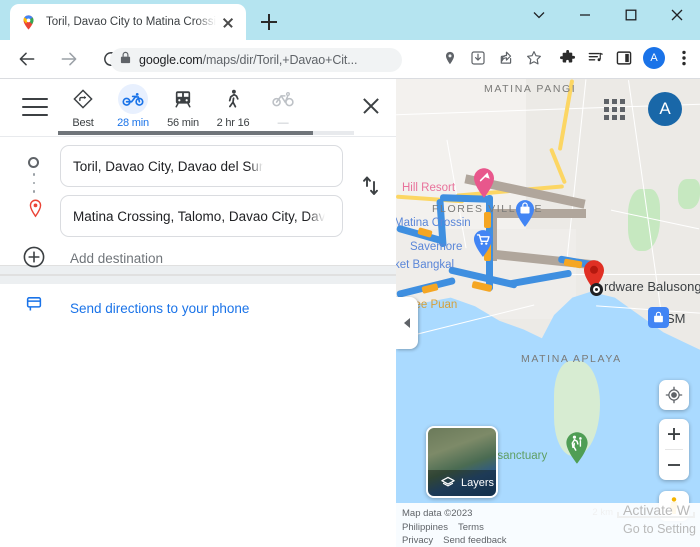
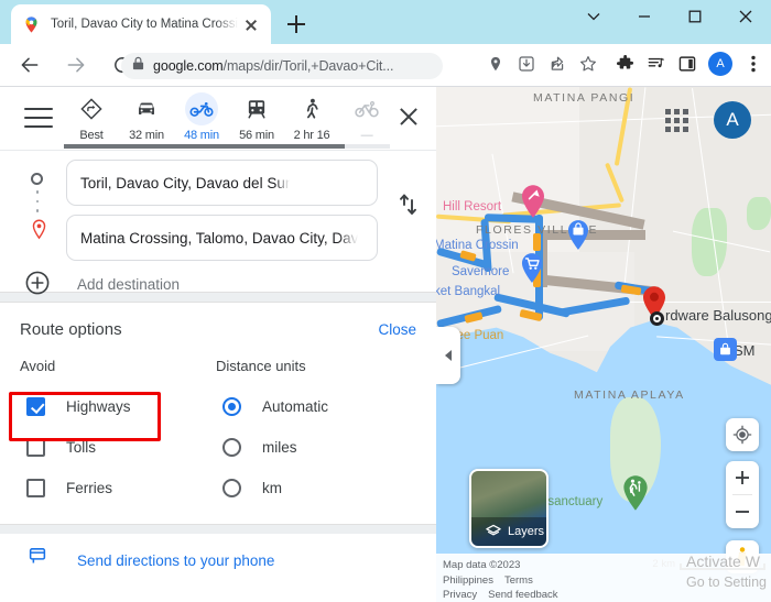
  Toril, Davao City to Matina Crossi
  google.com/maps/dir/Toril,+Davao+Cit...
  A
  Best
+ 32 min
- 28 min
+ 48 min
  56 min
  2 hr 16
  —
  Toril, Davao City, Davao del Sur
  Matina Crossing, Talomo, Davao City, Dav
  Add destination
+ Route options
+ Close
+ Avoid
+ Highways
+ Tolls
+ Ferries
+ Distance units
+ Automatic
+ miles
+ km
  Send directions to your phone
  MATINA PANGI
  FLORES VILLE
  MATINA APLAYA
  Hill Resort
  Matina Crossin
  Savemore
  ket Bangkal
  rdware Balusong
  SM
  A
  Layers
  Map data ©2023
  Philippines Terms
  Privacy Send feedback
  Activate W
  Go to Setting
